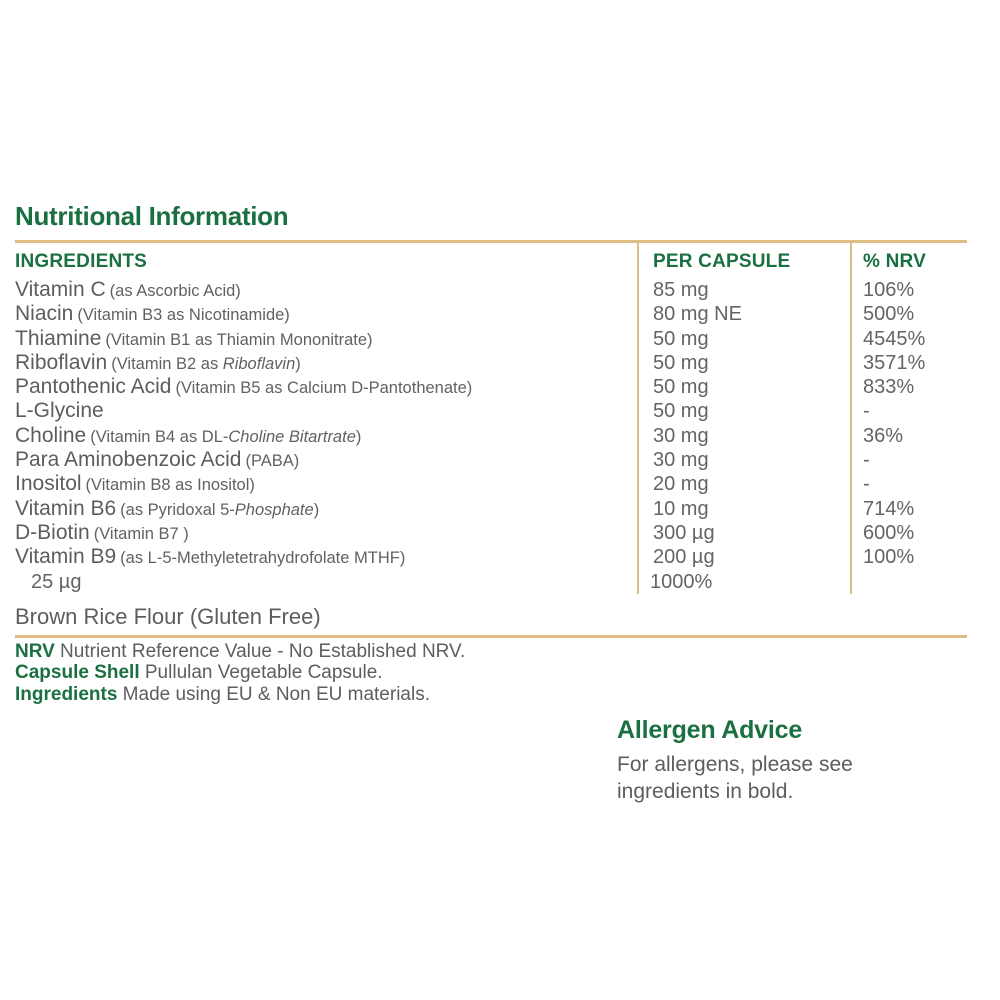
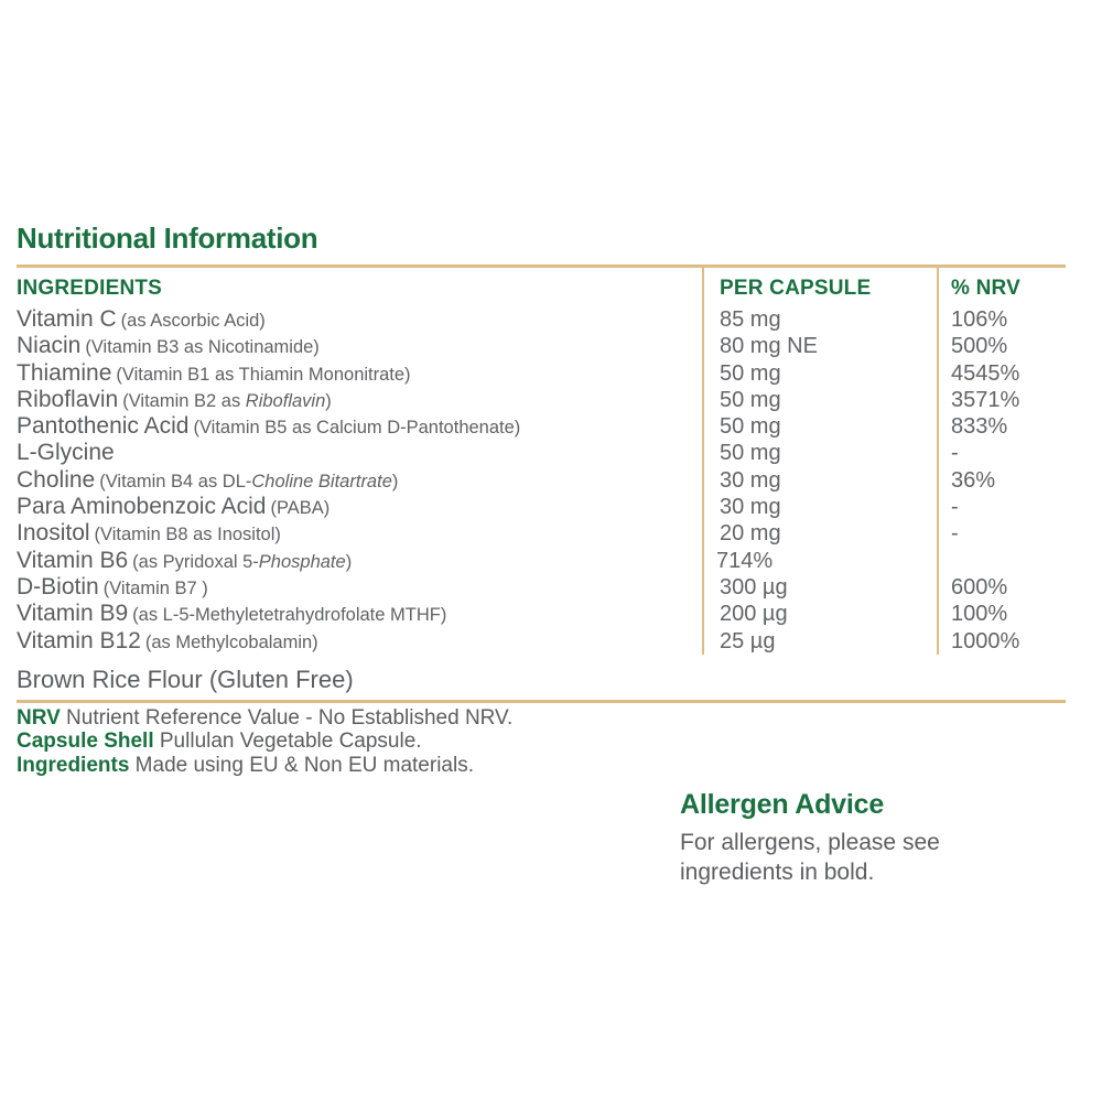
  Nutritional Information
  INGREDIENTS
  PER CAPSULE
  % NRV
  Vitamin C (as Ascorbic Acid)
  85 mg
  106%
  Niacin (Vitamin B3 as Nicotinamide)
  80 mg NE
  500%
  Thiamine (Vitamin B1 as Thiamin Mononitrate)
  50 mg
  4545%
  Riboflavin (Vitamin B2 as Riboflavin)
  50 mg
  3571%
  Pantothenic Acid (Vitamin B5 as Calcium D-Pantothenate)
  50 mg
  833%
  L-Glycine
  50 mg
  -
  Choline (Vitamin B4 as DL-Choline Bitartrate)
  30 mg
  36%
  Para Aminobenzoic Acid (PABA)
  30 mg
  -
  Inositol (Vitamin B8 as Inositol)
  20 mg
  -
  Vitamin B6 (as Pyridoxal 5-Phosphate)
- 10 mg
  714%
  D-Biotin (Vitamin B7 )
  300 µg
  600%
  Vitamin B9 (as L-5-Methyletetrahydrofolate MTHF)
  200 µg
  100%
+ Vitamin B12 (as Methylcobalamin)
  25 µg
  1000%
  Brown Rice Flour (Gluten Free)
  NRV Nutrient Reference Value - No Established NRV.
  Capsule Shell Pullulan Vegetable Capsule.
  Ingredients Made using EU & Non EU materials.
  Allergen Advice
  For allergens, please see
  ingredients in bold.
